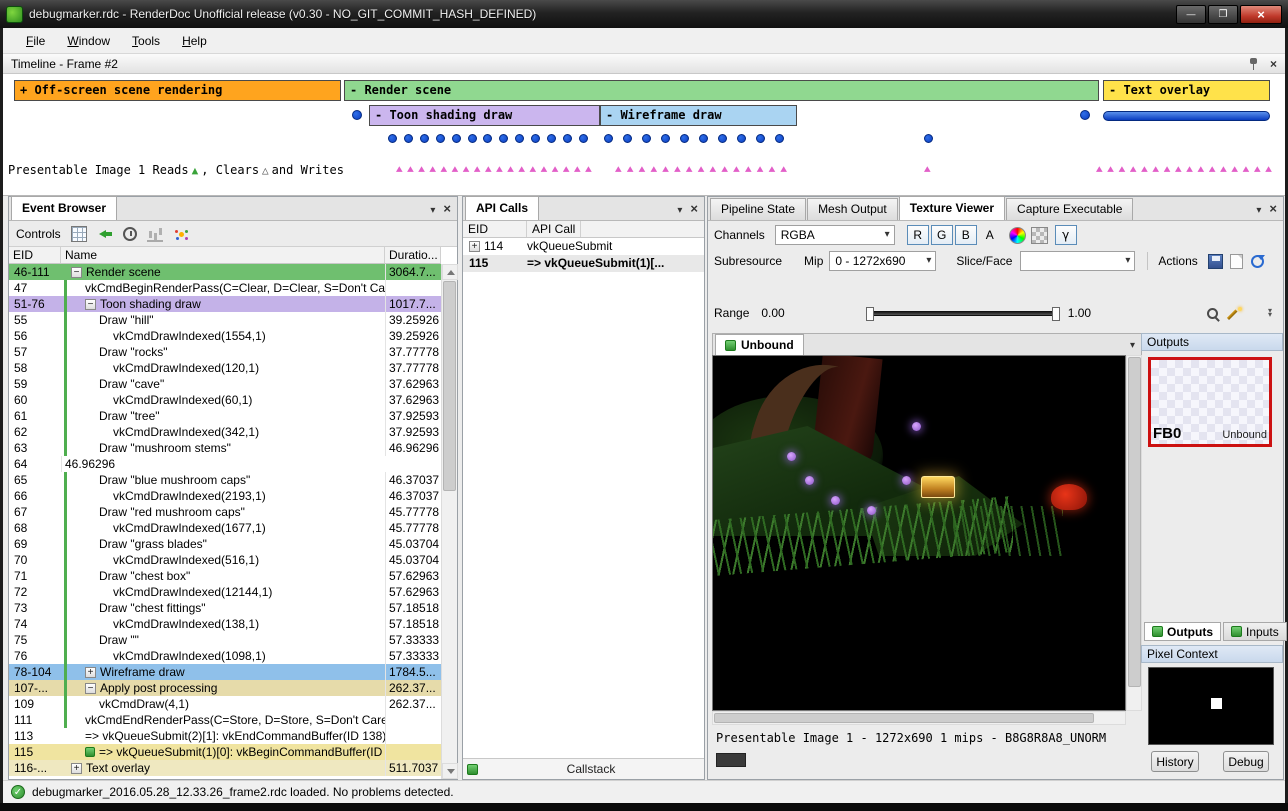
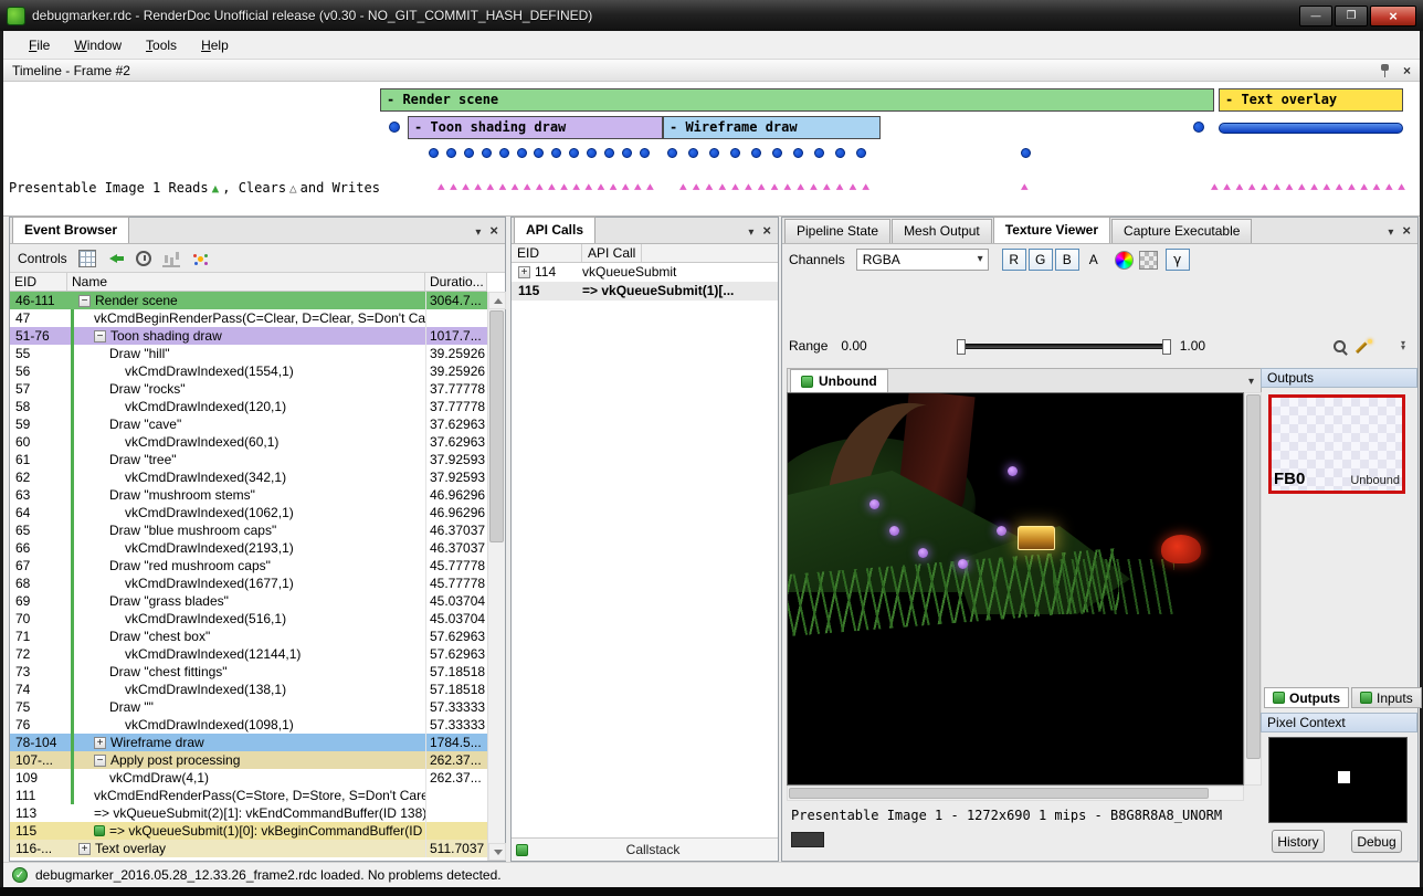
  debugmarker.rdc - RenderDoc Unofficial release (v0.30 - NO_GIT_COMMIT_HASH_DEFINED)
  File
  Window
  Tools
  Help
  Timeline - Frame #2
  ×
- + Off-screen scene rendering
  - Render scene
  - Text overlay
  - Toon shading draw
  - Wireframe draw
  Presentable Image 1 Reads
  , Clears
  and Writes
  ▲
  ▲
  ▲
  ▲
  ▲
  ▲
  ▲
  ▲
  ▲
  ▲
  ▲
  ▲
  ▲
  ▲
  ▲
  ▲
  ▲
  ▲
  ▲
  ▲
  ▲
  ▲
  ▲
  ▲
  ▲
  ▲
  ▲
  ▲
  ▲
  ▲
  ▲
  ▲
  ▲
  ▲
  ▲
  ▲
  ▲
  ▲
  ▲
  ▲
  ▲
  ▲
  ▲
  ▲
  ▲
  ▲
  ▲
  ▲
  ▲
  ▲
  Event Browser
  Controls
  EID
  Name
  Duratio...
  46-111
  −
  Render scene
  3064.7...
  47
  vkCmdBeginRenderPass(C=Clear, D=Clear, S=Don't Ca
  51-76
  −
  Toon shading draw
  1017.7...
  55
  Draw "hill"
  39.25926
  56
  vkCmdDrawIndexed(1554,1)
  39.25926
  57
  Draw "rocks"
  37.77778
  58
  vkCmdDrawIndexed(120,1)
  37.77778
  59
  Draw "cave"
  37.62963
  60
  vkCmdDrawIndexed(60,1)
  37.62963
  61
  Draw "tree"
  37.92593
  62
  vkCmdDrawIndexed(342,1)
  37.92593
  63
  Draw "mushroom stems"
  46.96296
  64
+ vkCmdDrawIndexed(1062,1)
  46.96296
  65
  Draw "blue mushroom caps"
  46.37037
  66
  vkCmdDrawIndexed(2193,1)
  46.37037
  67
  Draw "red mushroom caps"
  45.77778
  68
  vkCmdDrawIndexed(1677,1)
  45.77778
  69
  Draw "grass blades"
  45.03704
  70
  vkCmdDrawIndexed(516,1)
  45.03704
  71
  Draw "chest box"
  57.62963
  72
  vkCmdDrawIndexed(12144,1)
  57.62963
  73
  Draw "chest fittings"
  57.18518
  74
  vkCmdDrawIndexed(138,1)
  57.18518
  75
  Draw ""
  57.33333
  76
  vkCmdDrawIndexed(1098,1)
  57.33333
  78-104
  +
  Wireframe draw
  1784.5...
  107-...
  −
  Apply post processing
  262.37...
  109
  vkCmdDraw(4,1)
  262.37...
  111
  vkCmdEndRenderPass(C=Store, D=Store, S=Don't Care
  113
  => vkQueueSubmit(2)[1]: vkEndCommandBuffer(ID 138)
  115
  => vkQueueSubmit(1)[0]: vkBeginCommandBuffer(ID
  116-...
  +
  Text overlay
  511.7037
  API Calls
  EID
  API Call
  +
  114
  vkQueueSubmit
  115
  => vkQueueSubmit(1)[...
  Callstack
  Pipeline State
  Mesh Output
  Texture Viewer
  Capture Executable
  Channels
  RGBA
  R
  G
  B
  A
  γ
- Subresource
- Mip
- 0 - 1272x690
- Slice/Face
- Actions
  Range
  0.00
  1.00
  Unbound
  Presentable Image 1 - 1272x690 1 mips - B8G8R8A8_UNORM
  Outputs
  FB0
  Unbound
  Outputs
  Inputs
  Pixel Context
  History
  Debug
  debugmarker_2016.05.28_12.33.26_frame2.rdc loaded. No problems detected.
